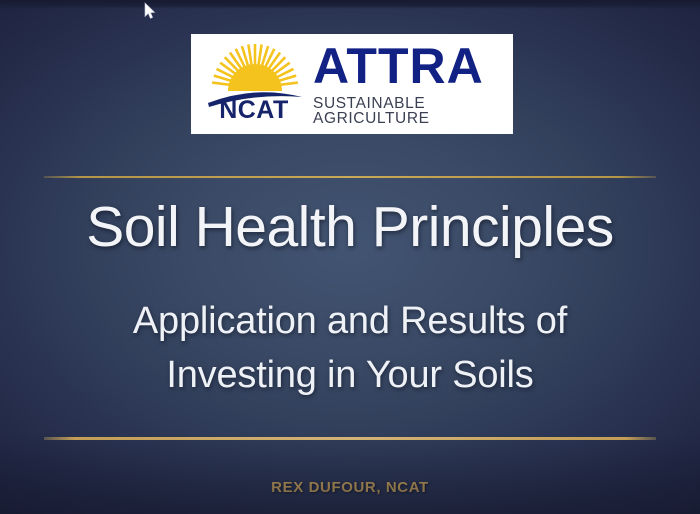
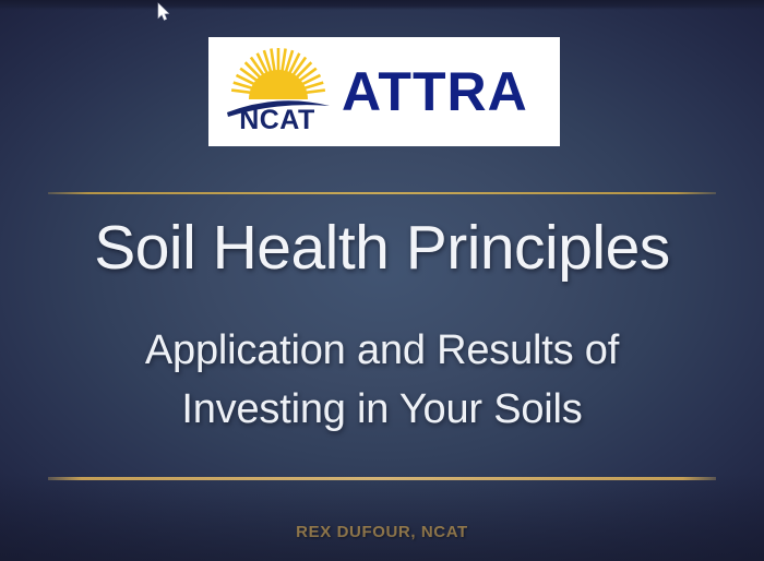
  ATTRA
- SUSTAINABLE AGRICULTURE
  NCAT
  Soil Health Principles
  Application and Results of
  Investing in Your Soils
